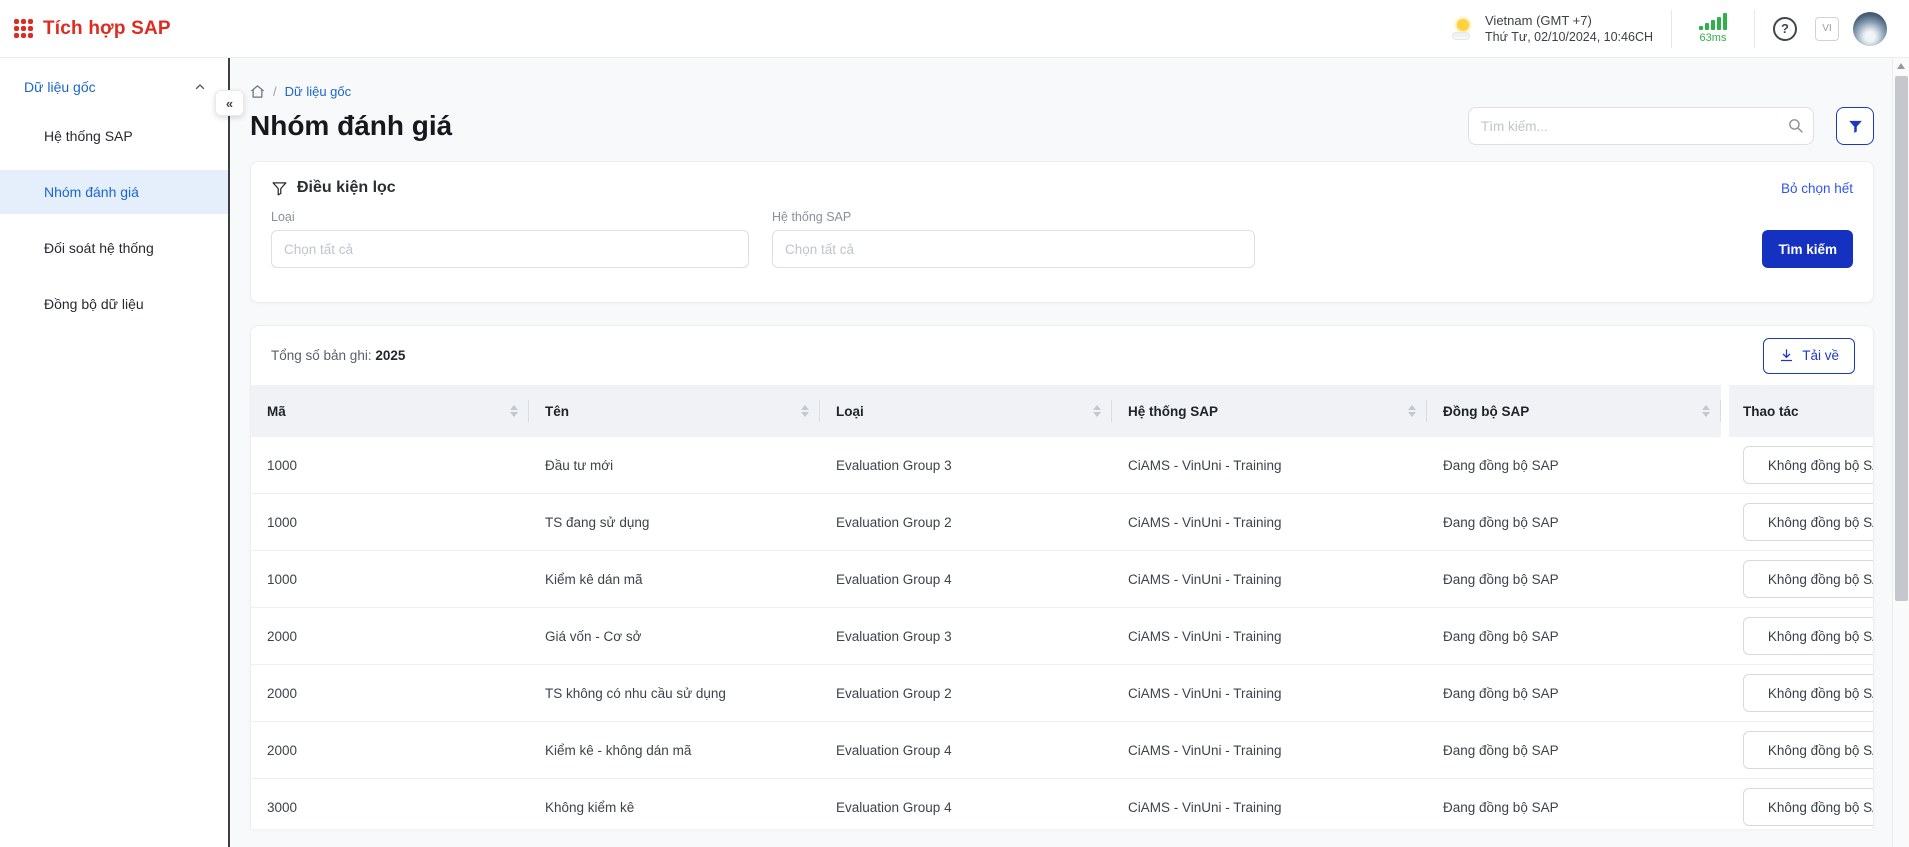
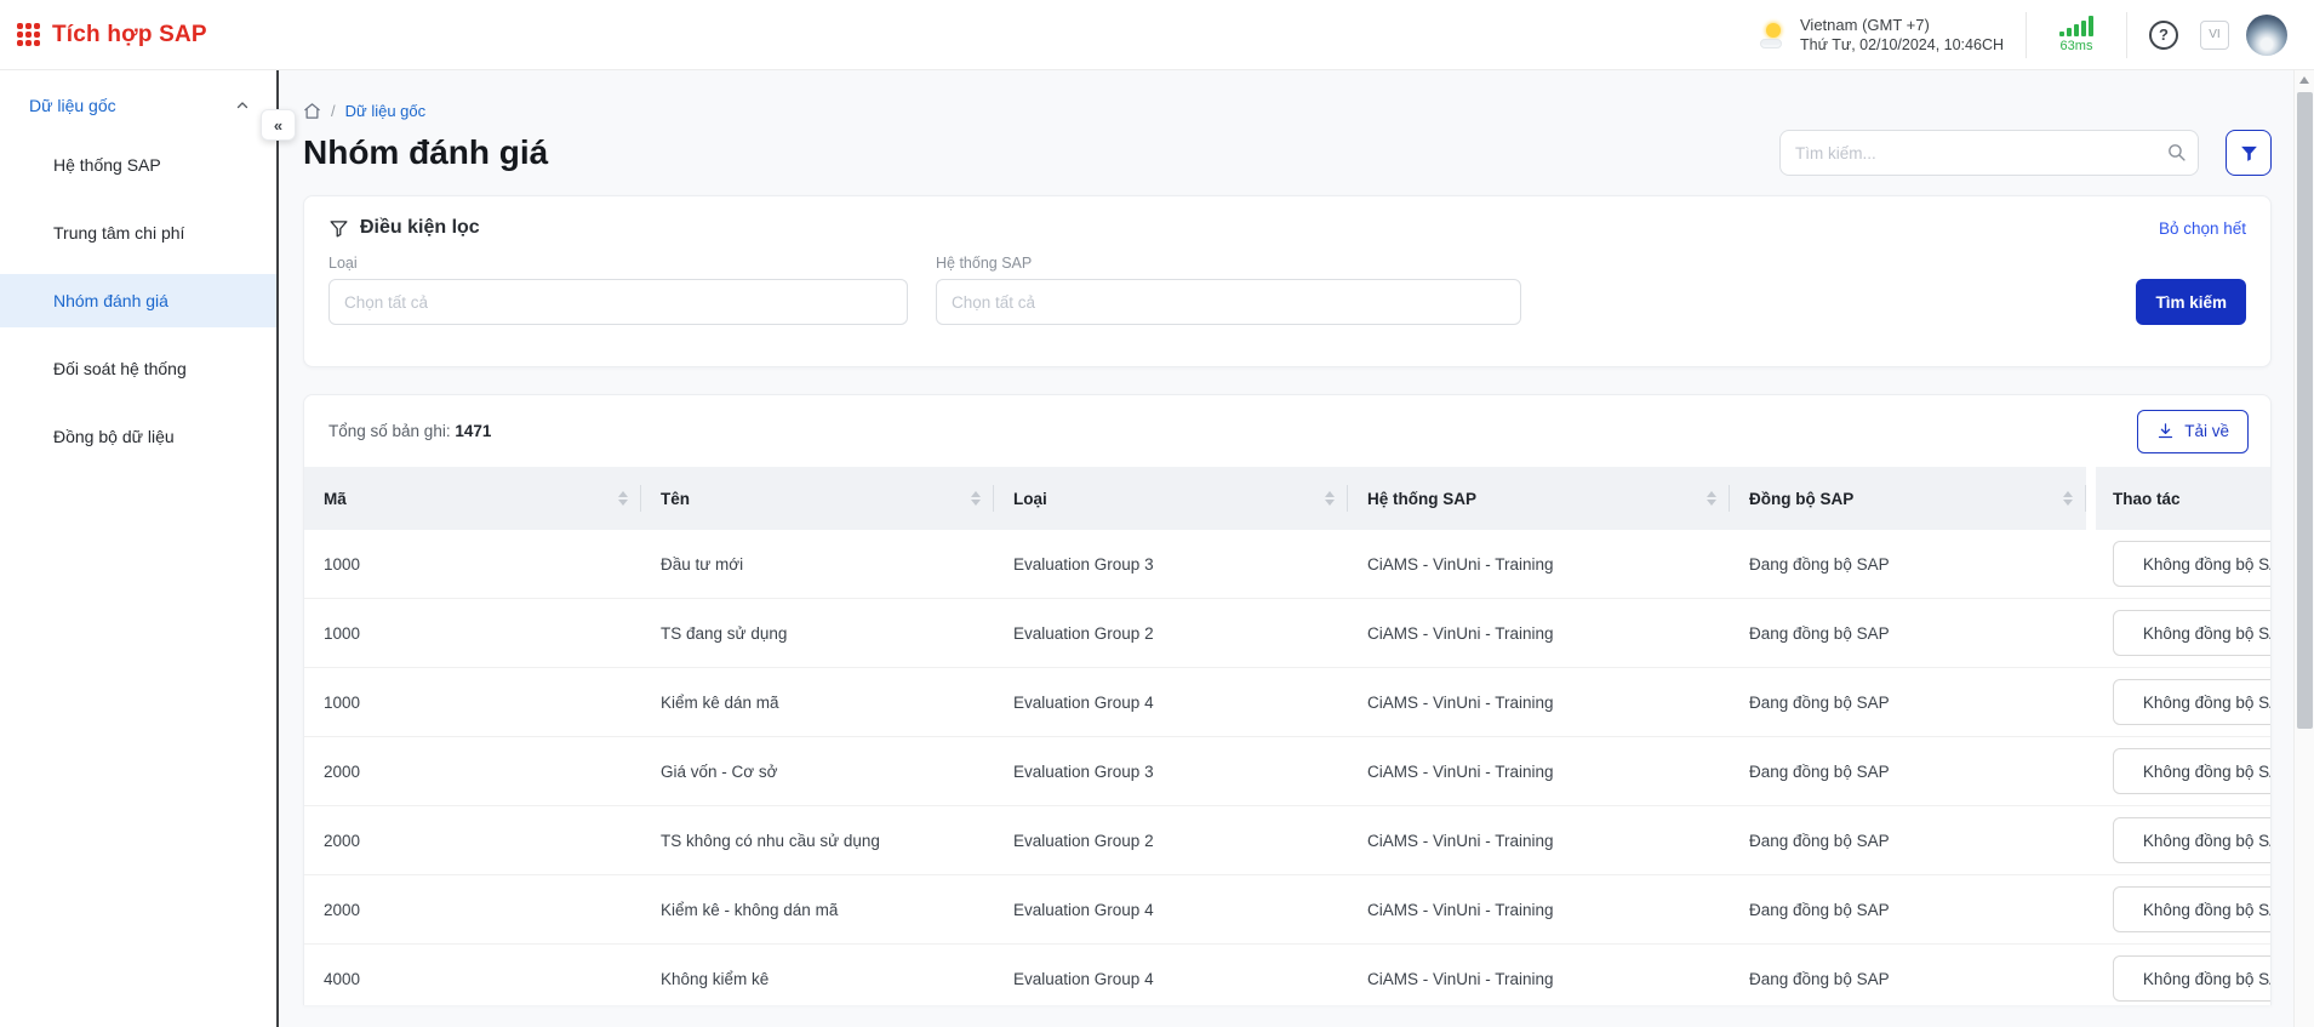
  Tích hợp SAP
  Vietnam (GMT +7)
  Thứ Tư, 02/10/2024, 10:46CH
  63ms
  ?
  VI
  Dữ liệu gốc
  Hệ thống SAP
+ Trung tâm chi phí
  Nhóm đánh giá
  Đối soát hệ thống
  Đồng bộ dữ liệu
  /
  Dữ liệu gốc
  Nhóm đánh giá
  Tìm kiếm...
  Điều kiện lọc
  Bỏ chọn hết
  Loại
  Chọn tất cả
  Hệ thống SAP
  Chọn tất cả
  Tìm kiếm
- Tổng số bản ghi: 2025
+ Tổng số bản ghi: 1471
  Tải về
  Mã
  Tên
  Loại
  Hệ thống SAP
  Đồng bộ SAP
  Thao tác
  1000
  Đầu tư mới
  Evaluation Group 3
  CiAMS - VinUni - Training
  Đang đồng bộ SAP
  Không đồng bộ S
  1000
  TS đang sử dụng
  Evaluation Group 2
  CiAMS - VinUni - Training
  Đang đồng bộ SAP
  Không đồng bộ S
  1000
  Kiểm kê dán mã
  Evaluation Group 4
  CiAMS - VinUni - Training
  Đang đồng bộ SAP
  Không đồng bộ S
  2000
  Giá vốn - Cơ sở
  Evaluation Group 3
  CiAMS - VinUni - Training
  Đang đồng bộ SAP
  Không đồng bộ S
  2000
  TS không có nhu cầu sử dụng
  Evaluation Group 2
  CiAMS - VinUni - Training
  Đang đồng bộ SAP
  Không đồng bộ S
  2000
  Kiểm kê - không dán mã
  Evaluation Group 4
  CiAMS - VinUni - Training
  Đang đồng bộ SAP
  Không đồng bộ S
- 3000
+ 4000
  Không kiểm kê
  Evaluation Group 4
  CiAMS - VinUni - Training
  Đang đồng bộ SAP
  Không đồng bộ S
  «
